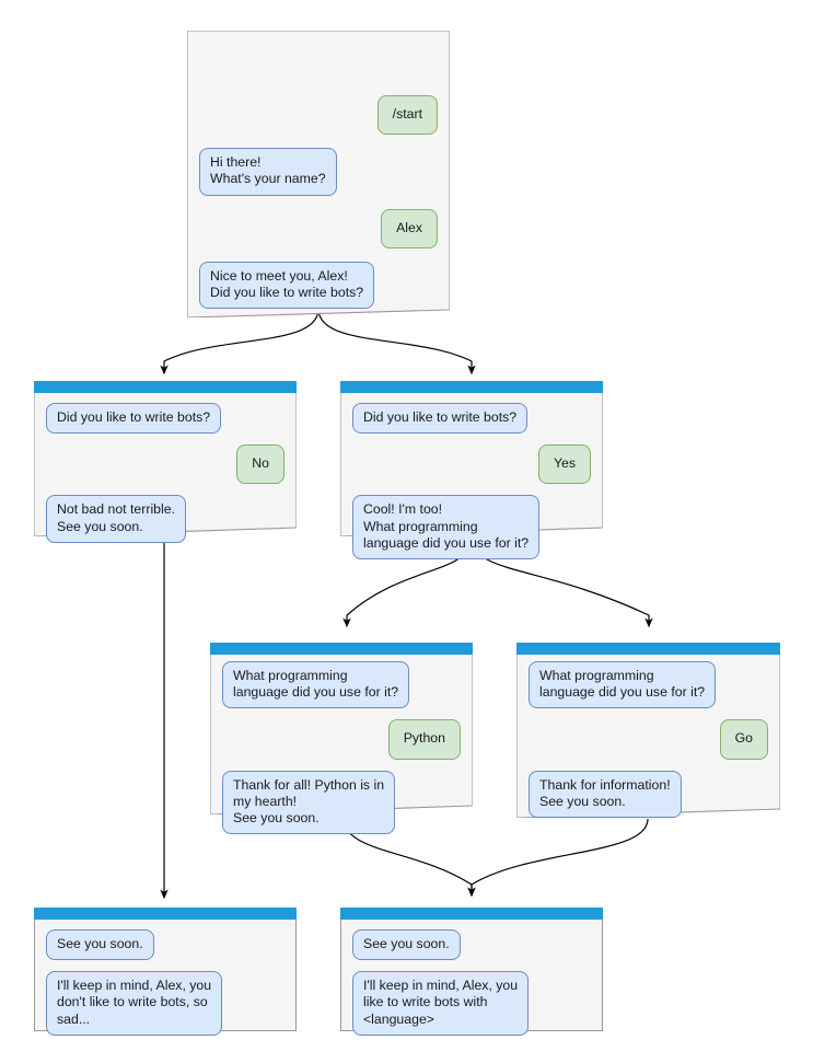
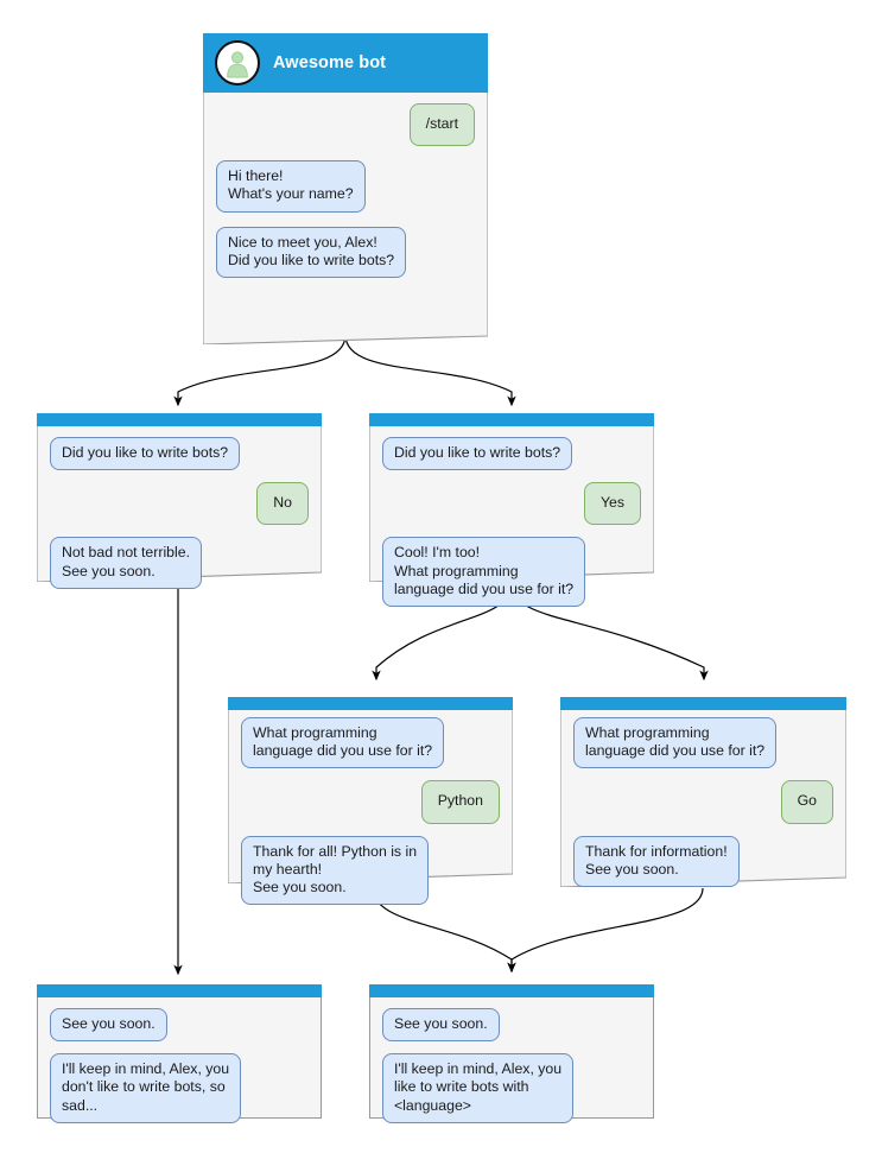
+ Awesome bot
  /start
  Hi there!
  What's your name?
- Alex
  Nice to meet you, Alex!
  Did you like to write bots?
  Did you like to write bots?
  No
  Not bad not terrible.
  See you soon.
  Did you like to write bots?
  Yes
  Cool! I'm too!
  What programming
  language did you use for it?
  What programming
  language did you use for it?
  Python
  Thank for all! Python is in
  my hearth!
  See you soon.
  What programming
  language did you use for it?
  Go
  Thank for information!
  See you soon.
  See you soon.
  I'll keep in mind, Alex, you
  don't like to write bots, so
  sad...
  See you soon.
  I'll keep in mind, Alex, you
  like to write bots with
  <language>
